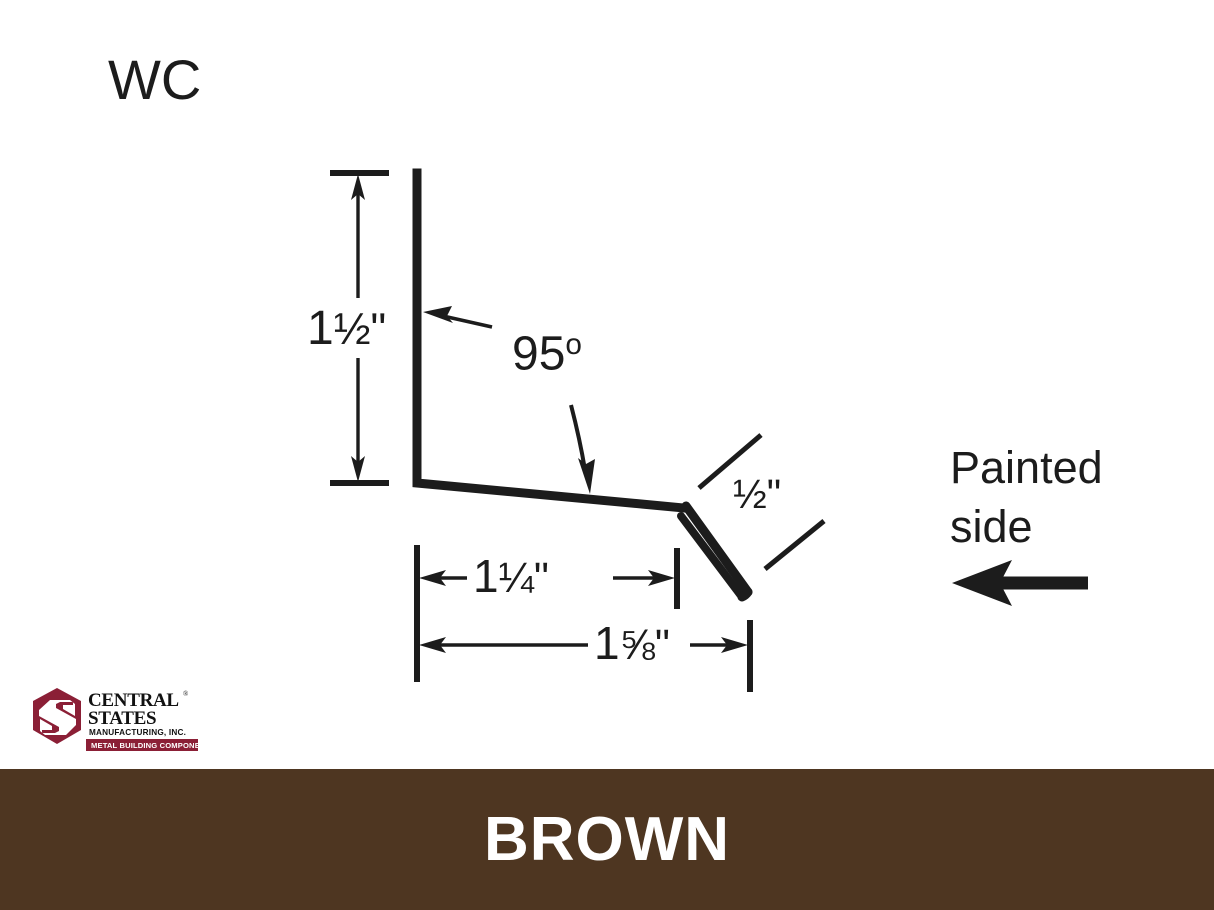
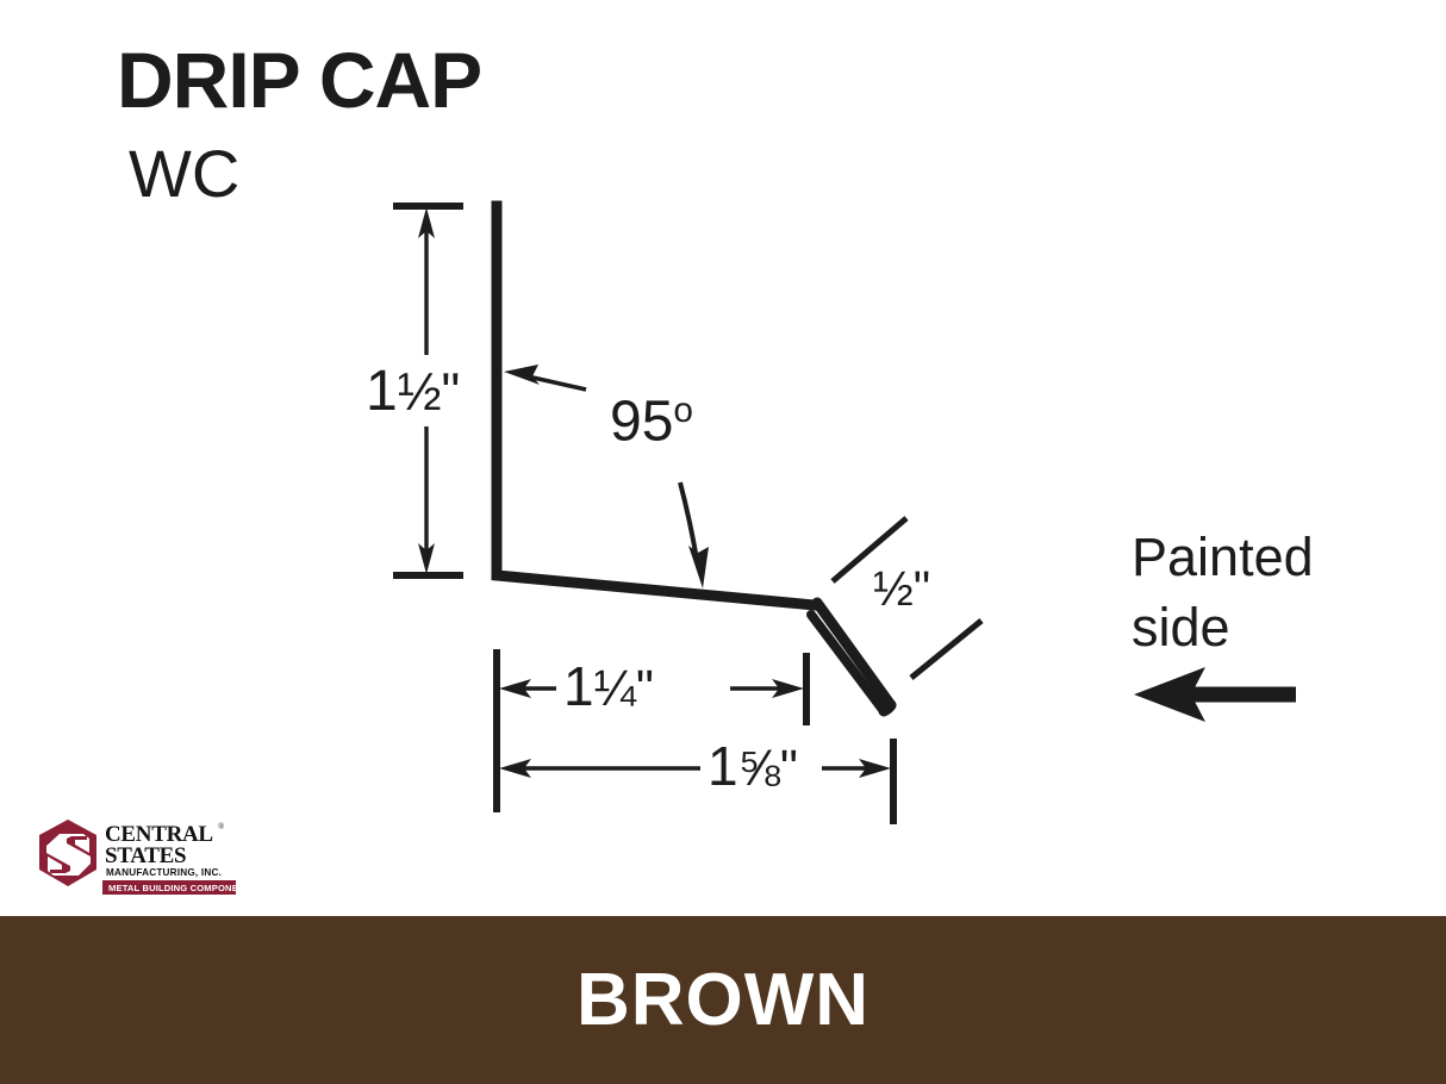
+ DRIP CAP
  WC
  1½"
  95o
  ½"
  1¼"
  1⅝"
  Painted
  side
  CENTRAL
  ®
  STATES
  MANUFACTURING, INC.
  METAL BUILDING COMPONE
  BROWN
